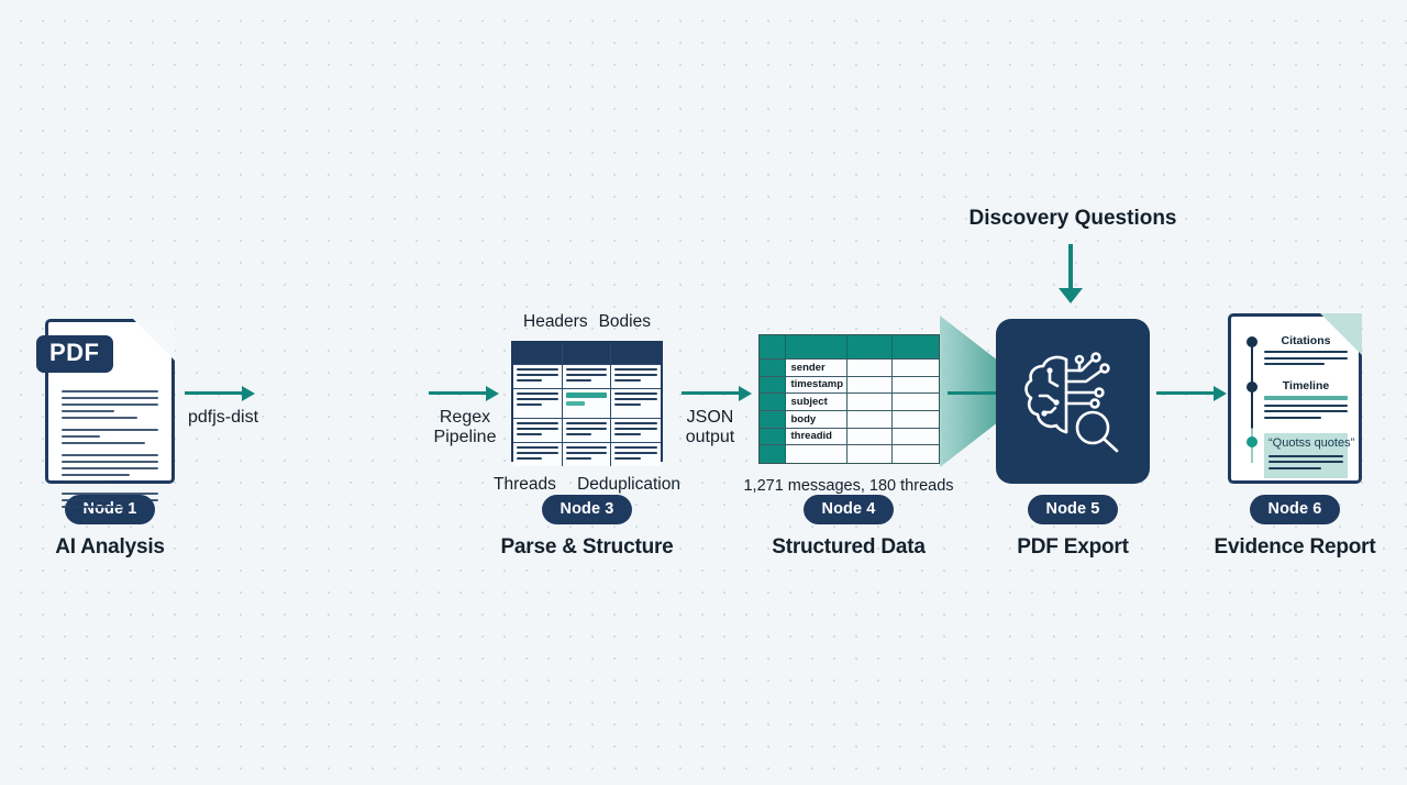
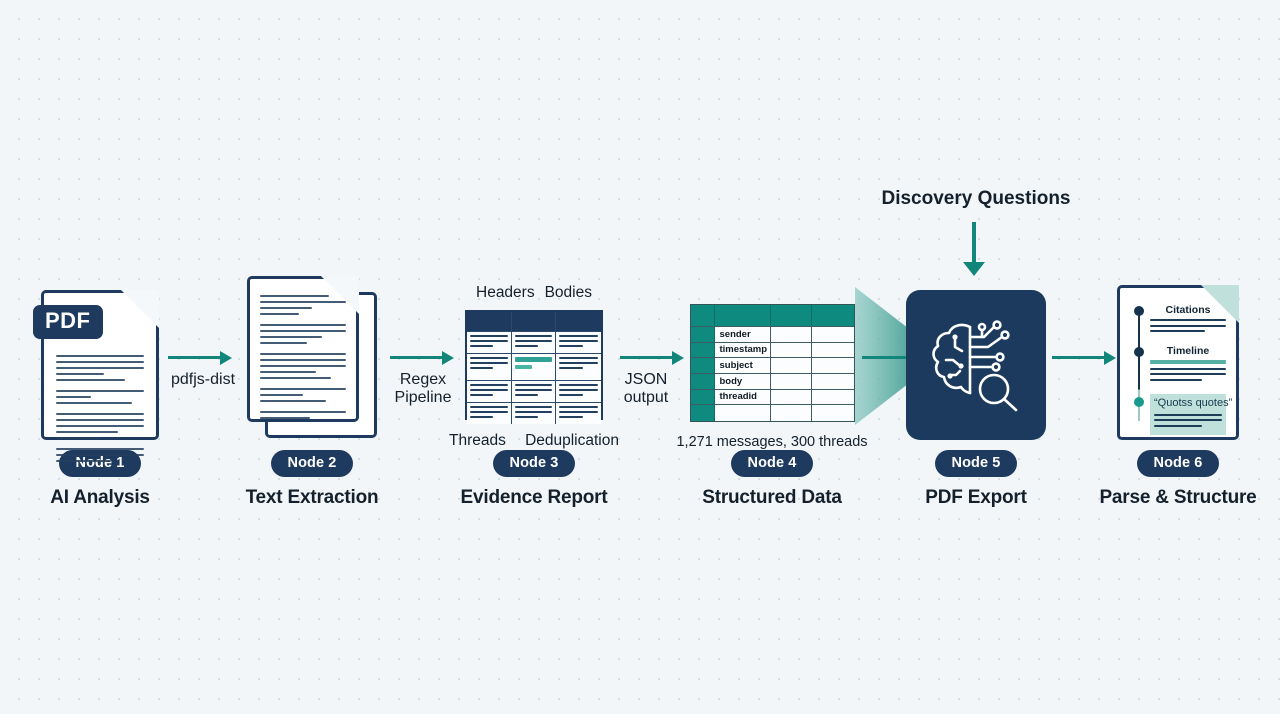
  Discovery Questions
  pdfjs-dist
  Regex
  Pipeline
  JSON
  output
  PDF
  Node 1
  AI Analysis
+ Node 2
+ Text Extraction
  Headers
  Bodies
  Threads
  Deduplication
  Node 3
- Parse & Structure
+ Evidence Report
  sender
  timestamp
  subject
  body
  threadid
- 1,271 messages, 180 threads
+ 1,271 messages, 300 threads
  Node 4
  Structured Data
  Node 5
  PDF Export
  Citations
  Timeline
  “Quotss quotes”
  Node 6
- Evidence Report
+ Parse & Structure
